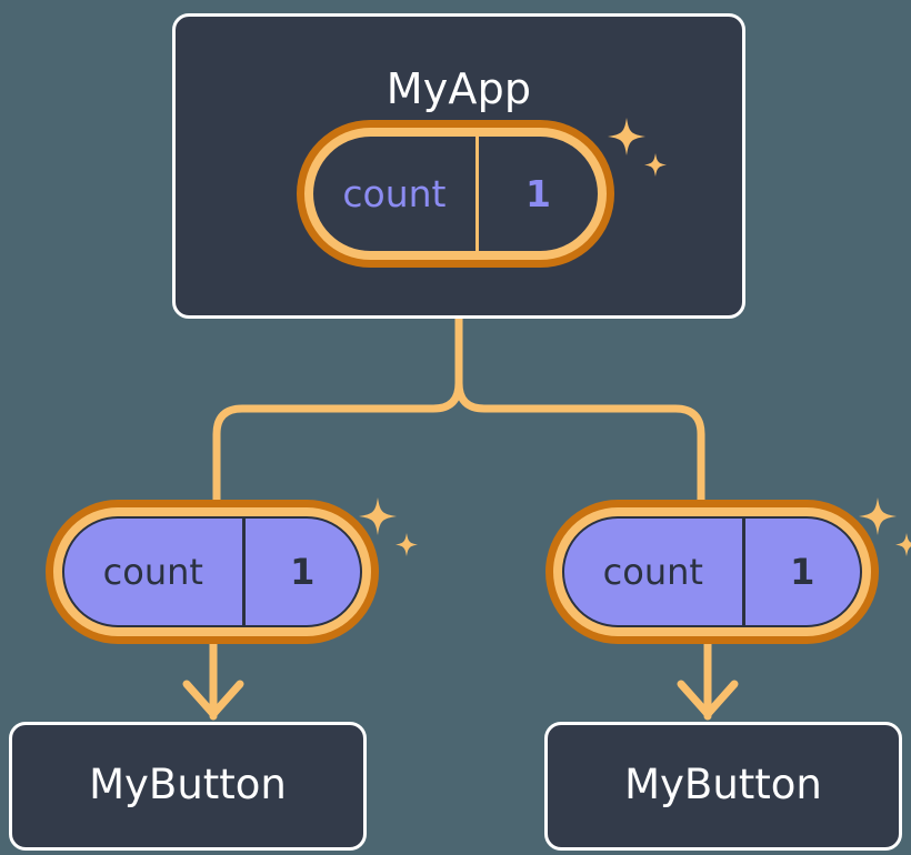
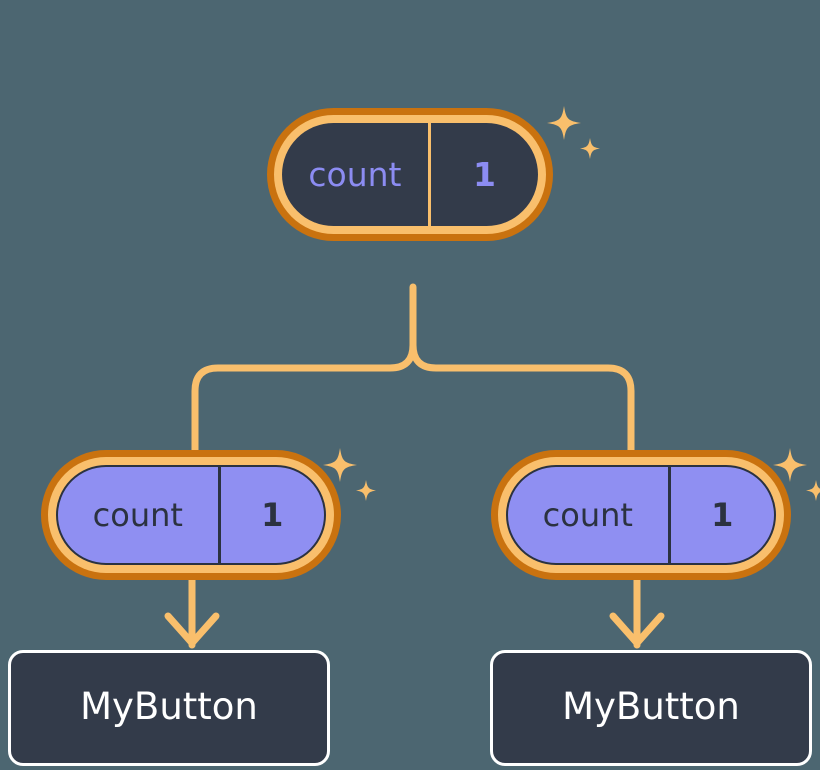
- MyApp
  count
  1
  count
  1
  MyButton
  count
  1
  MyButton
